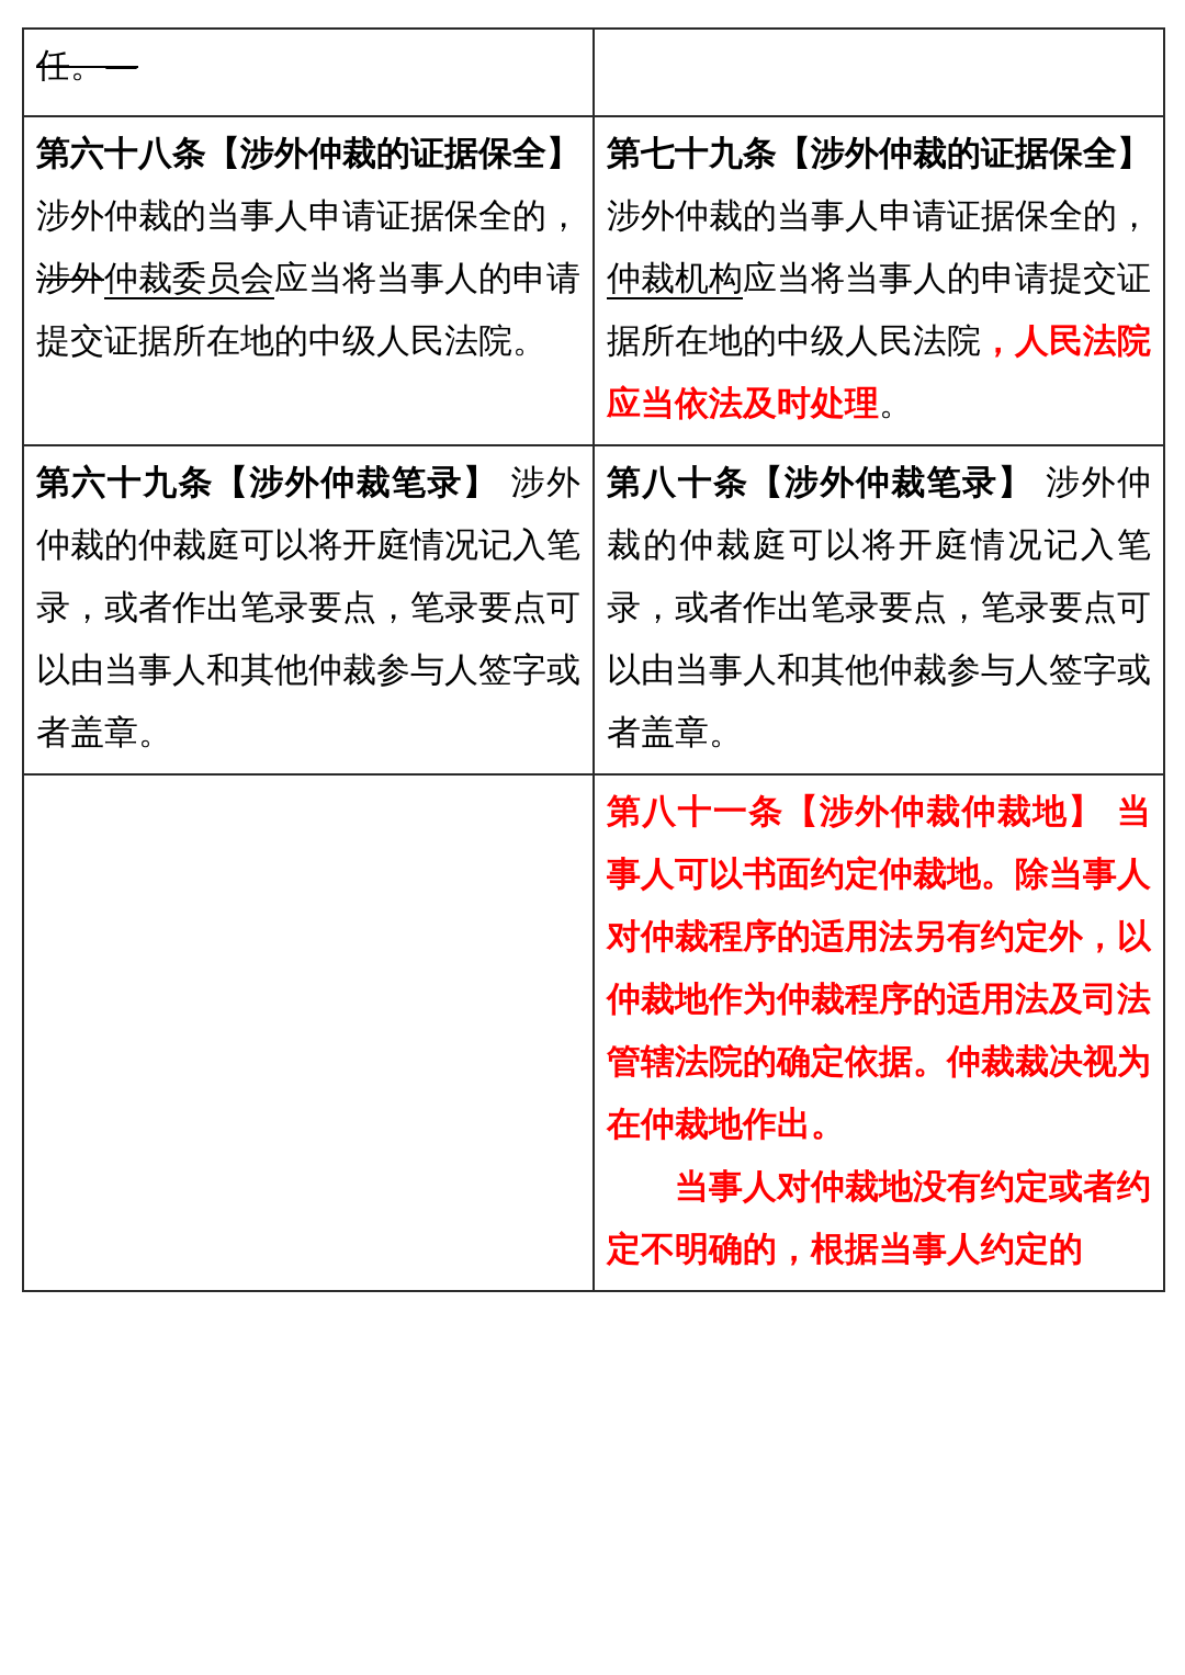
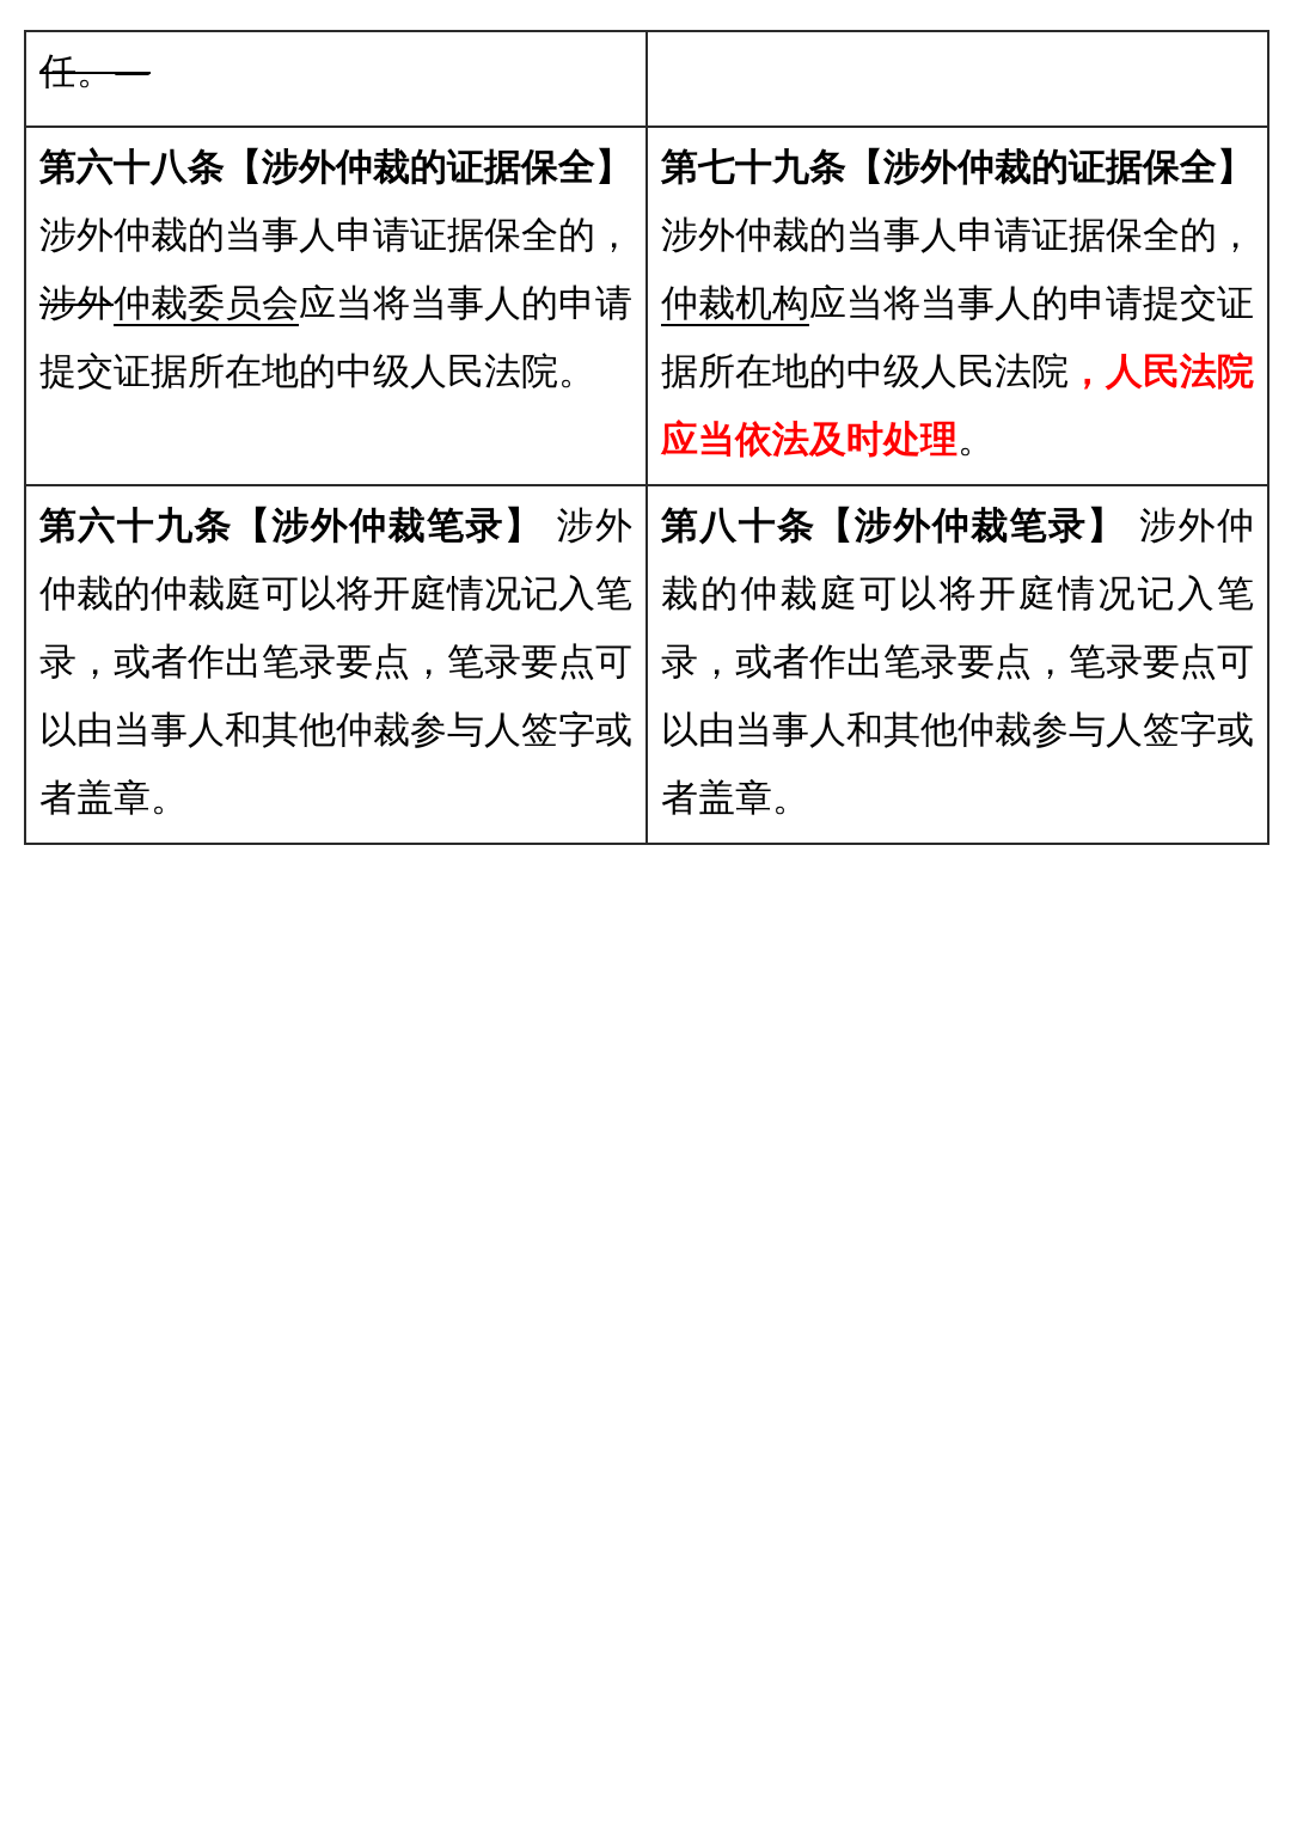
  任。—
  第六十八条【涉外仲裁的证据保全】涉外仲裁的当事人申请证据保全的，涉外仲裁委员会应当将当事人的申请提交证据所在地的中级人民法院。	第七十九条【涉外仲裁的证据保全】涉外仲裁的当事人申请证据保全的，仲裁机构应当将当事人的申请提交证据所在地的中级人民法院，人民法院应当依法及时处理。
  第六十九条【涉外仲裁笔录】 涉外仲裁的仲裁庭可以将开庭情况记入笔录，或者作出笔录要点，笔录要点可以由当事人和其他仲裁参与人签字或者盖章。	第八十条【涉外仲裁笔录】 涉外仲裁的仲裁庭可以将开庭情况记入笔录，或者作出笔录要点，笔录要点可以由当事人和其他仲裁参与人签字或者盖章。
- 	第八十一条【涉外仲裁仲裁地】 当事人可以书面约定仲裁地。除当事人对仲裁程序的适用法另有约定外，以仲裁地作为仲裁程序的适用法及司法管辖法院的确定依据。仲裁裁决视为在仲裁地作出。当事人对仲裁地没有约定或者约定不明确的，根据当事人约定的
